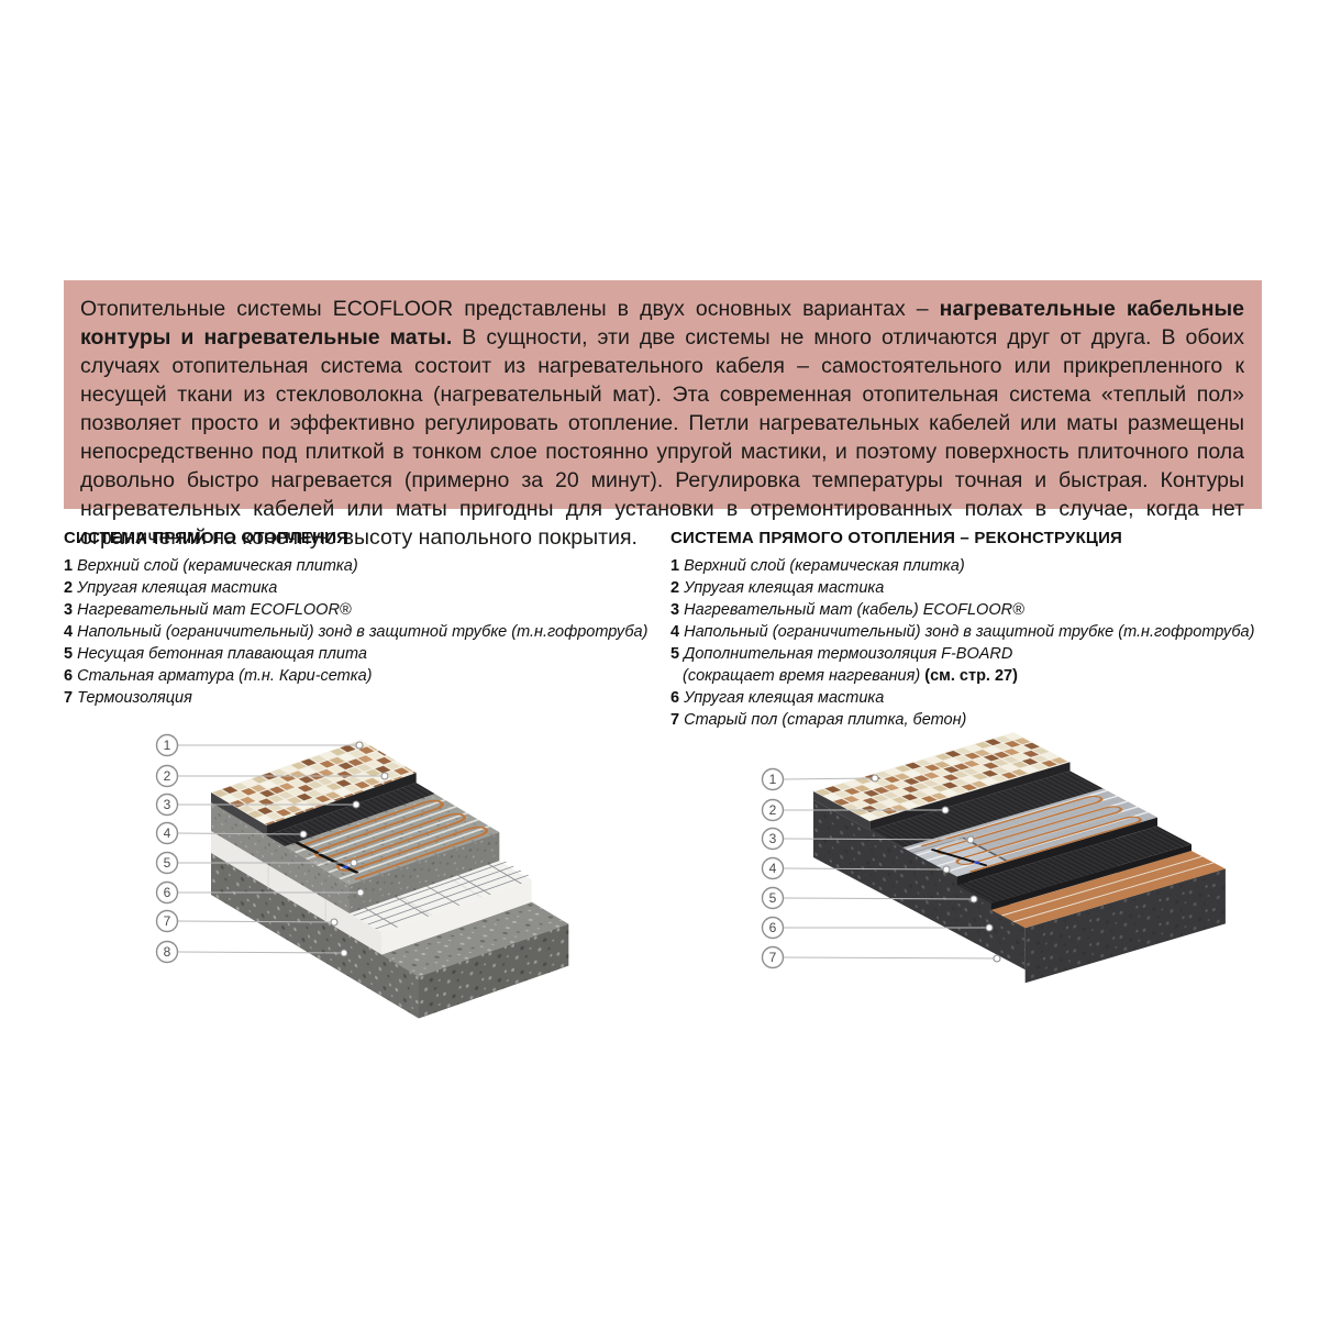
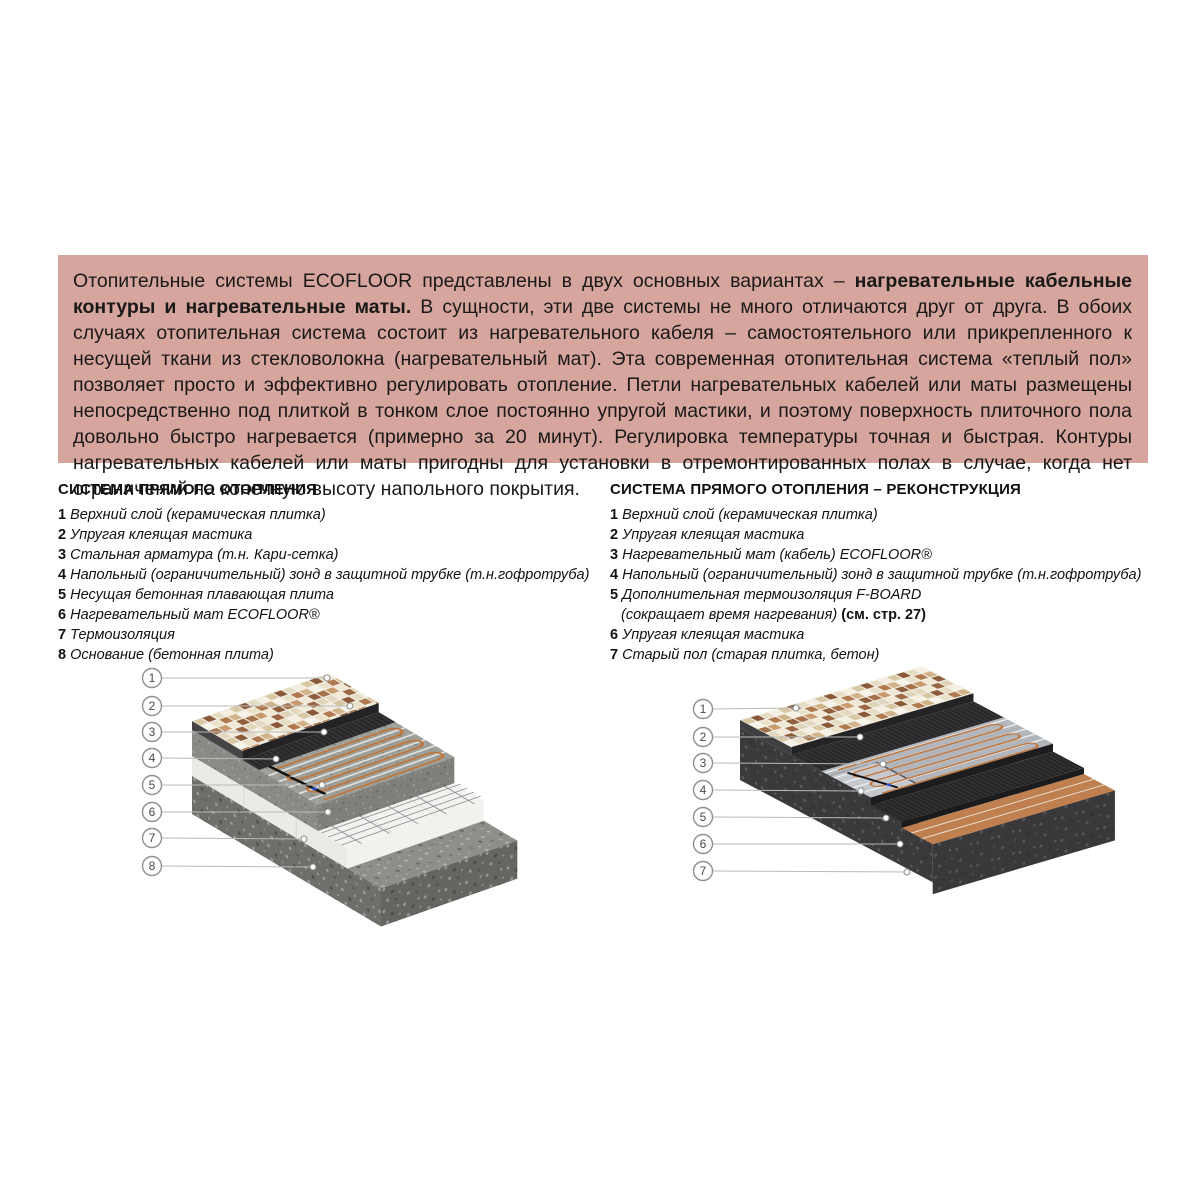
  Отопительные системы ECOFLOOR представлены в двух основных вариантах – нагревательные кабельные контуры и нагревательные маты. В сущности, эти две системы не много отличаются друг от друга. В обоих случаях отопительная система состоит из нагревательного кабеля – самостоятельного или прикрепленного к несущей ткани из стекловолокна (нагревательный мат). Эта современная отопительная система «теплый пол» позволяет просто и эффективно регулировать отопление. Петли нагревательных кабелей или маты размещены непосредственно под плиткой в тонком слое постоянно упругой мастики, и поэтому поверхность плиточного пола довольно быстро нагревается (примерно за 20 минут). Регулировка температуры точная и быстрая. Контуры нагревательных кабелей или маты пригодны для установки в отремонтированных полах в случае, когда нет ограничений на конечную высоту напольного покрытия.
  СИСТЕМА ПРЯМОГО ОТОПЛЕНИЯ
  1 Верхний слой (керамическая плитка)
  2 Упругая клеящая мастика
- 3 Нагревательный мат ECOFLOOR®
+ 3 Стальная арматура (т.н. Кари-сетка)
  4 Напольный (ограничительный) зонд в защитной трубке (т.н.гофротруба)
  5 Несущая бетонная плавающая плита
- 6 Стальная арматура (т.н. Кари-сетка)
+ 6 Нагревательный мат ECOFLOOR®
  7 Термоизоляция
+ 8 Основание (бетонная плита)
  СИСТЕМА ПРЯМОГО ОТОПЛЕНИЯ – РЕКОНСТРУКЦИЯ
  1 Верхний слой (керамическая плитка)
  2 Упругая клеящая мастика
  3 Нагревательный мат (кабель) ECOFLOOR®
  4 Напольный (ограничительный) зонд в защитной трубке (т.н.гофротруба)
  5 Дополнительная термоизоляция F-BOARD
  (сокращает время нагревания) (см. стр. 27)
  6 Упругая клеящая мастика
  7 Старый пол (старая плитка, бетон)
  1
  2
  3
  4
  5
  6
  7
  8
  1
  2
  3
  4
  5
  6
  7
